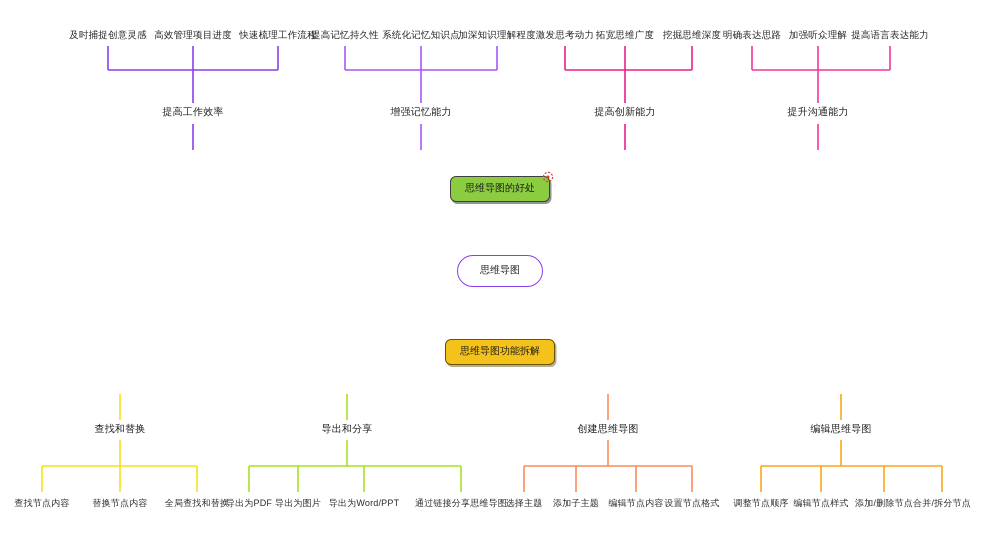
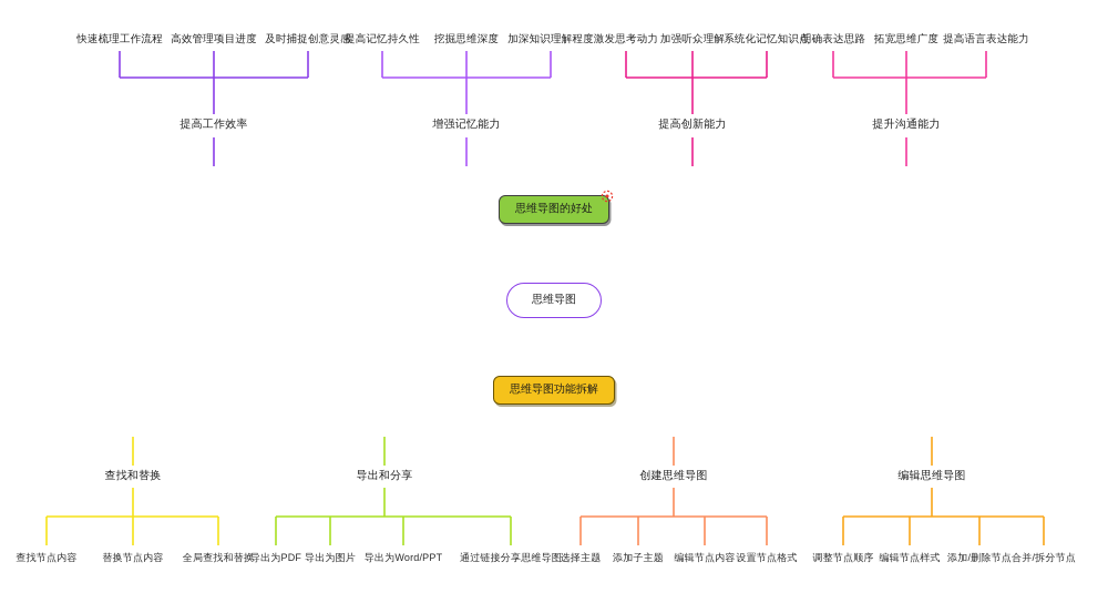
- 及时捕捉创意灵感
+ 快速梳理工作流程
  高效管理项目进度
- 快速梳理工作流程
+ 及时捕捉创意灵感
  提高记忆持久性
- 系统化记忆知识点
+ 挖掘思维深度
  加深知识理解程度
  激发思考动力
- 拓宽思维广度
+ 加强听众理解
- 挖掘思维深度
+ 系统化记忆知识点
  明确表达思路
- 加强听众理解
+ 拓宽思维广度
  提高语言表达能力
  提高工作效率
  增强记忆能力
  提高创新能力
  提升沟通能力
  思维导图的好处
  思维导图
  思维导图功能拆解
  查找和替换
  导出和分享
  创建思维导图
  编辑思维导图
  查找节点内容
  替换节点内容
  全局查找和替换
  导出为PDF
  导出为图片
  导出为Word/PPT
  通过链接分享思维导图
  选择主题
  添加子主题
  编辑节点内容
  设置节点格式
  调整节点顺序
  编辑节点样式
  添加/删除节点
  合并/拆分节点
